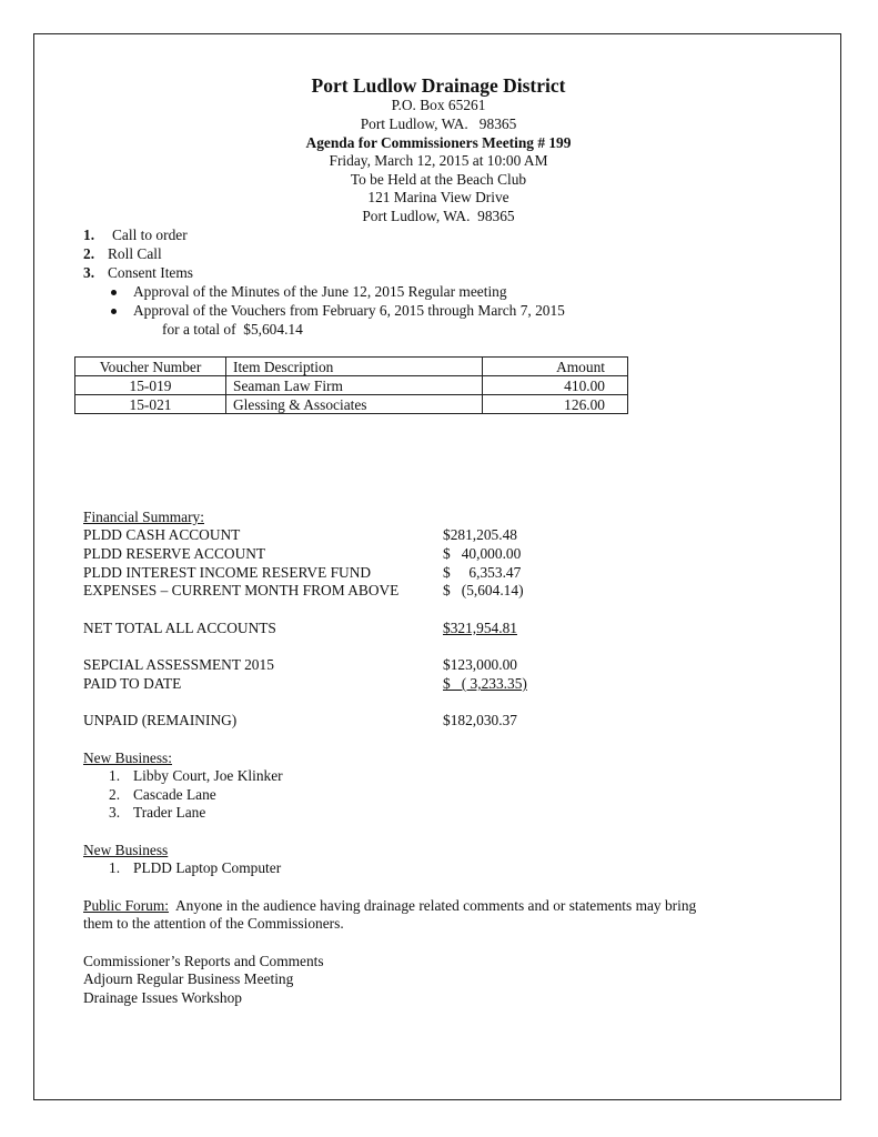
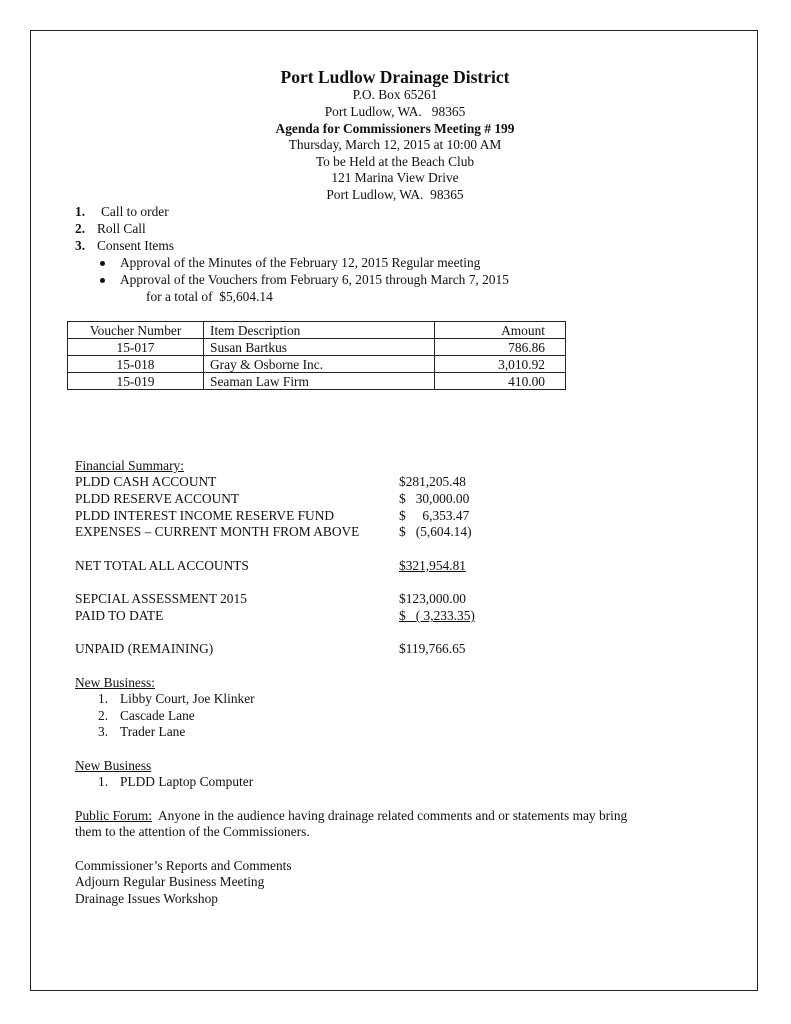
  Port Ludlow Drainage District
  P.O. Box 65261
  Port Ludlow, WA. 98365
  Agenda for Commissioners Meeting # 199
- Friday, March 12, 2015 at 10:00 AM
+ Thursday, March 12, 2015 at 10:00 AM
  To be Held at the Beach Club
  121 Marina View Drive
  Port Ludlow, WA. 98365
  1.
  Call to order
  2.
  Roll Call
  3.
  Consent Items
- Approval of the Minutes of the June 12, 2015 Regular meeting
+ Approval of the Minutes of the February 12, 2015 Regular meeting
  Approval of the Vouchers from February 6, 2015 through March 7, 2015
  for a total of $5,604.14
  Voucher Number	Item Description	Amount
+ 15-017	Susan Bartkus	786.86
+ 15-018	Gray & Osborne Inc.	3,010.92
  15-019	Seaman Law Firm	410.00
- 15-021	Glessing & Associates	126.00
  Financial Summary:
  PLDD CASH ACCOUNT
  $281,205.48
  PLDD RESERVE ACCOUNT
- $ 40,000.00
+ $ 30,000.00
  PLDD INTEREST INCOME RESERVE FUND
  $ 6,353.47
  EXPENSES – CURRENT MONTH FROM ABOVE
  $ (5,604.14)
  NET TOTAL ALL ACCOUNTS
  $321,954.81
  SEPCIAL ASSESSMENT 2015
  $123,000.00
  PAID TO DATE
  $ ( 3,233.35)
  UNPAID (REMAINING)
- $182,030.37
+ $119,766.65
  New Business:
  1.
  Libby Court, Joe Klinker
  2.
  Cascade Lane
  3.
  Trader Lane
  New Business
  1.
  PLDD Laptop Computer
  Public Forum: Anyone in the audience having drainage related comments and or statements may bring
  them to the attention of the Commissioners.
  Commissioner’s Reports and Comments
  Adjourn Regular Business Meeting
  Drainage Issues Workshop
